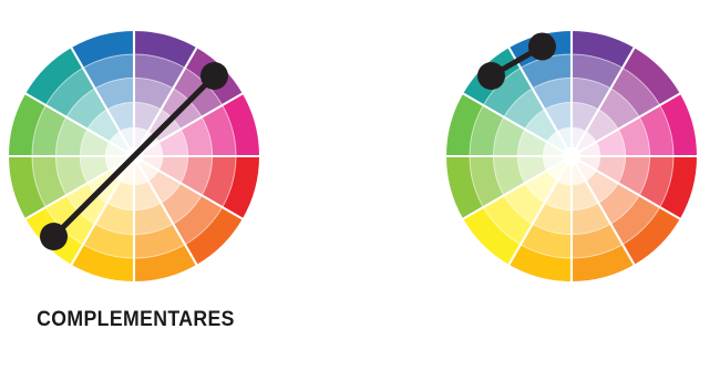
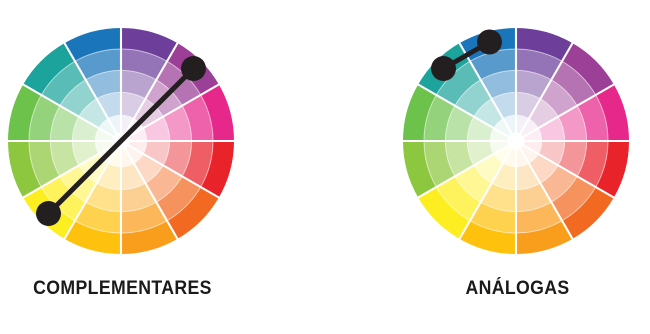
  COMPLEMENTARES
+ ANÁLOGAS
